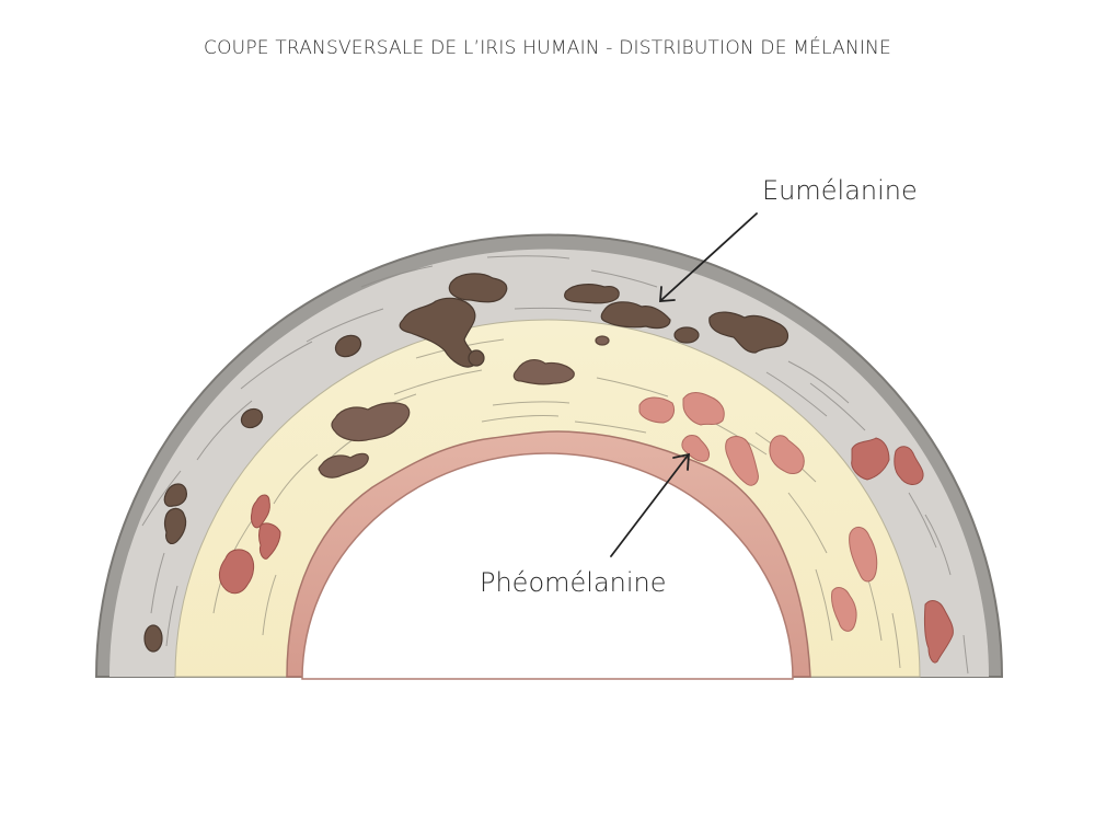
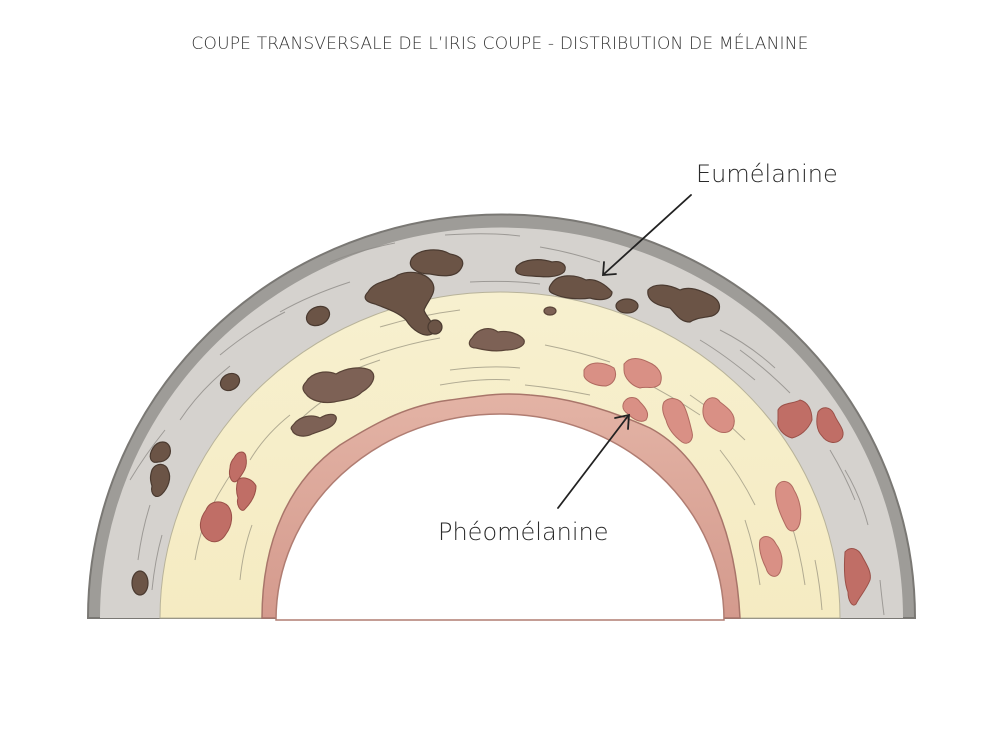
- COUPE TRANSVERSALE DE L’IRIS HUMAIN - DISTRIBUTION DE MÉLANINE
+ COUPE TRANSVERSALE DE L’IRIS COUPE - DISTRIBUTION DE MÉLANINE
  Eumélanine
  Phéomélanine
